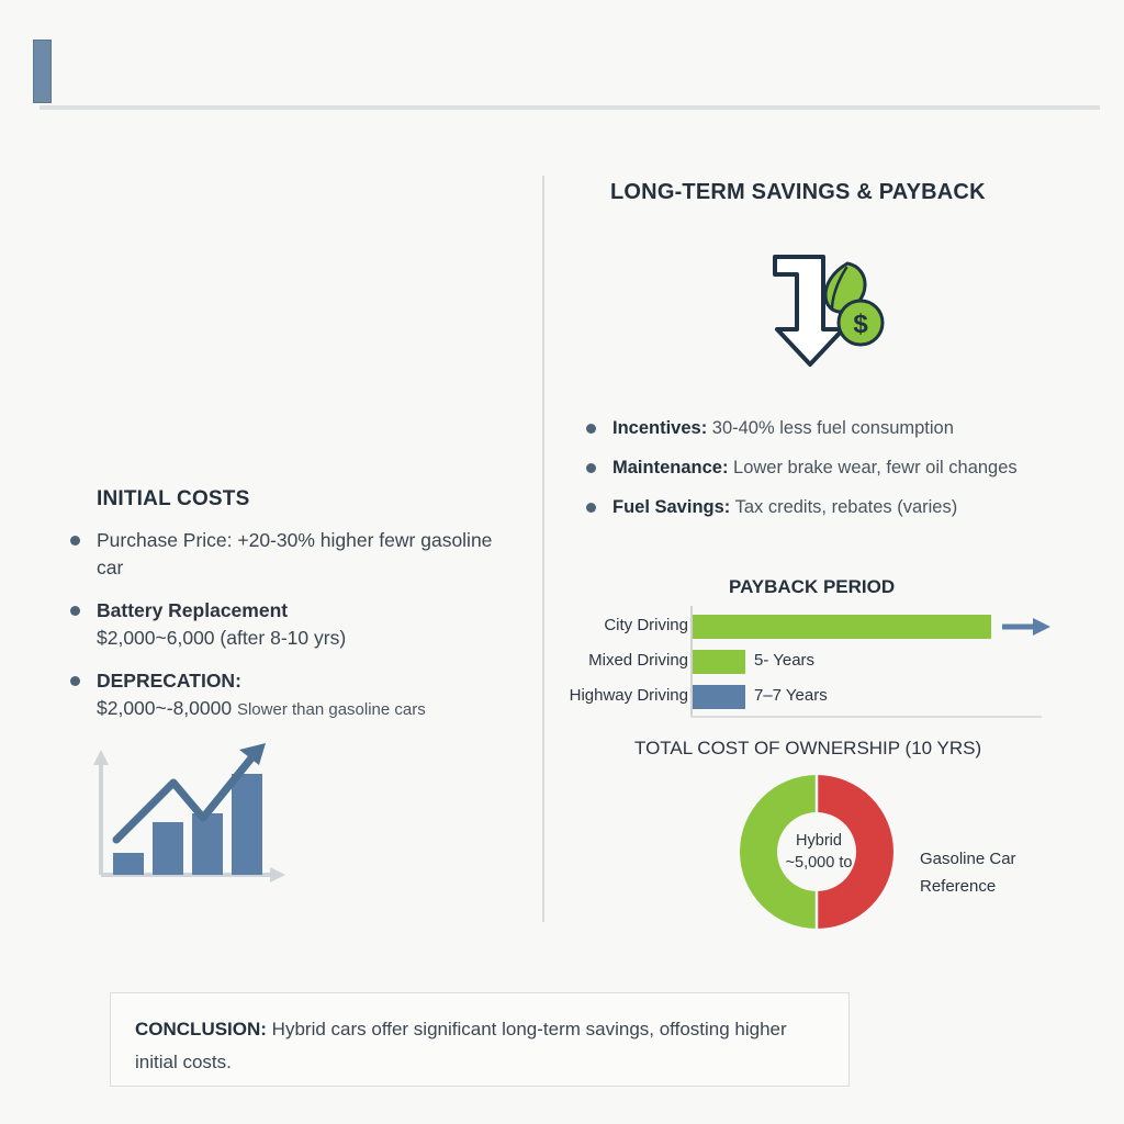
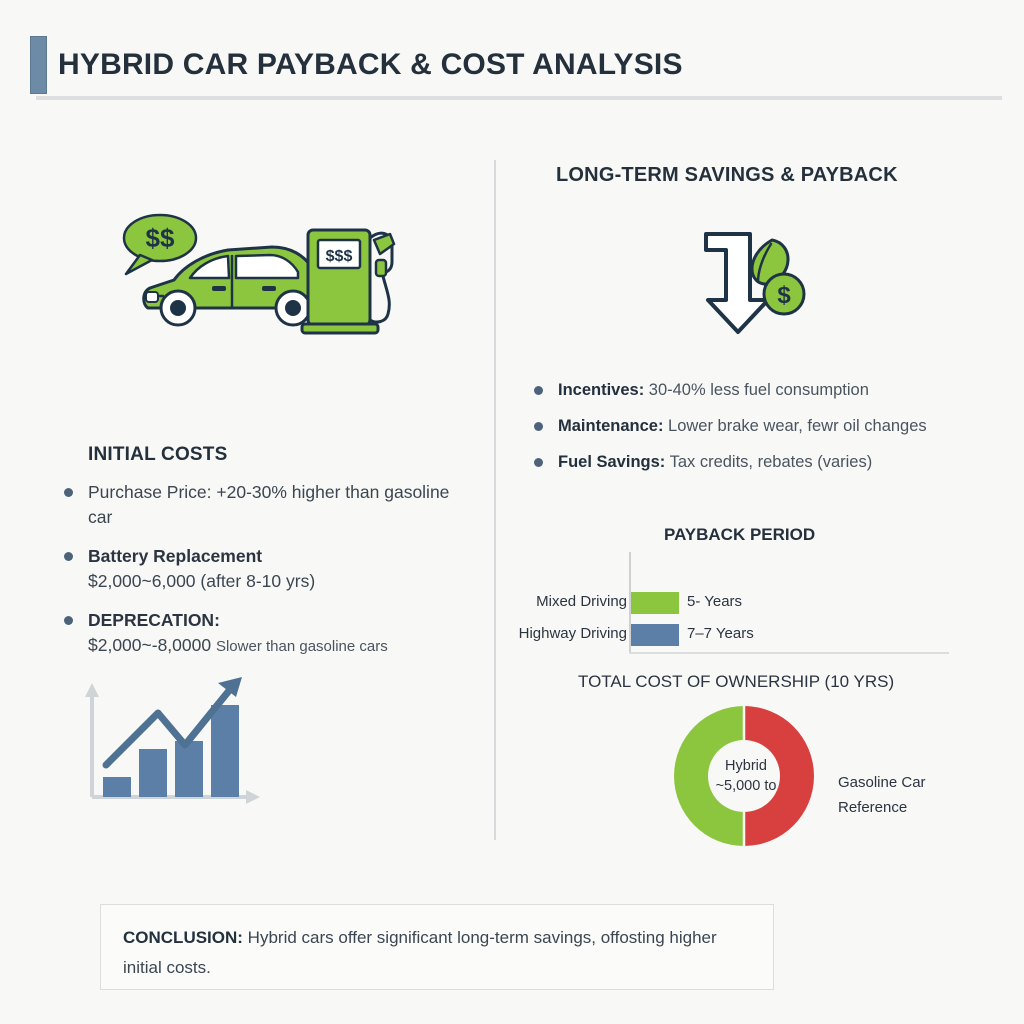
+ HYBRID CAR PAYBACK & COST ANALYSIS
+ $$
+ $$$
  INITIAL COSTS
- Purchase Price: +20-30% higher fewr gasoline car
+ Purchase Price: +20-30% higher than gasoline car
  Battery Replacement
  $2,000~6,000 (after 8-10 yrs)
  DEPRECATION:
  $2,000~-8,0000 Slower than gasoline cars
  LONG-TERM SAVINGS & PAYBACK
  $
  Incentives: 30-40% less fuel consumption
  Maintenance: Lower brake wear, fewr oil changes
  Fuel Savings: Tax credits, rebates (varies)
  PAYBACK PERIOD
- City Driving
  Mixed Driving
  5- Years
  Highway Driving
  7–7 Years
  TOTAL COST OF OWNERSHIP (10 YRS)
  Hybrid
  ~5,000 to
  Gasoline Car
  Reference
  CONCLUSION: Hybrid cars offer significant long-term savings, offosting higher initial costs.
